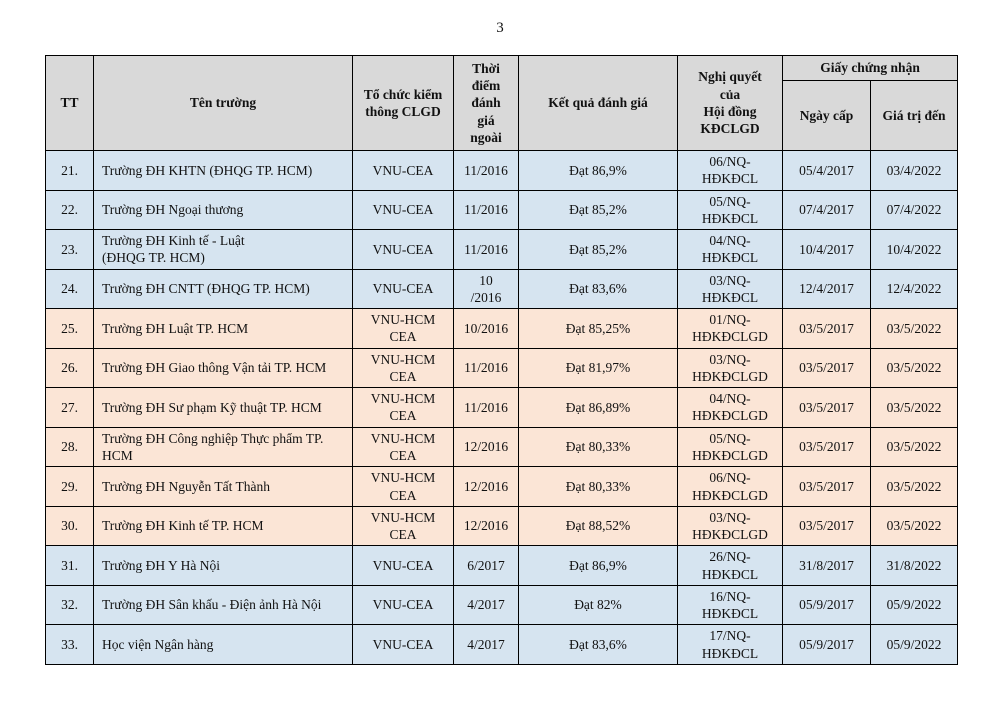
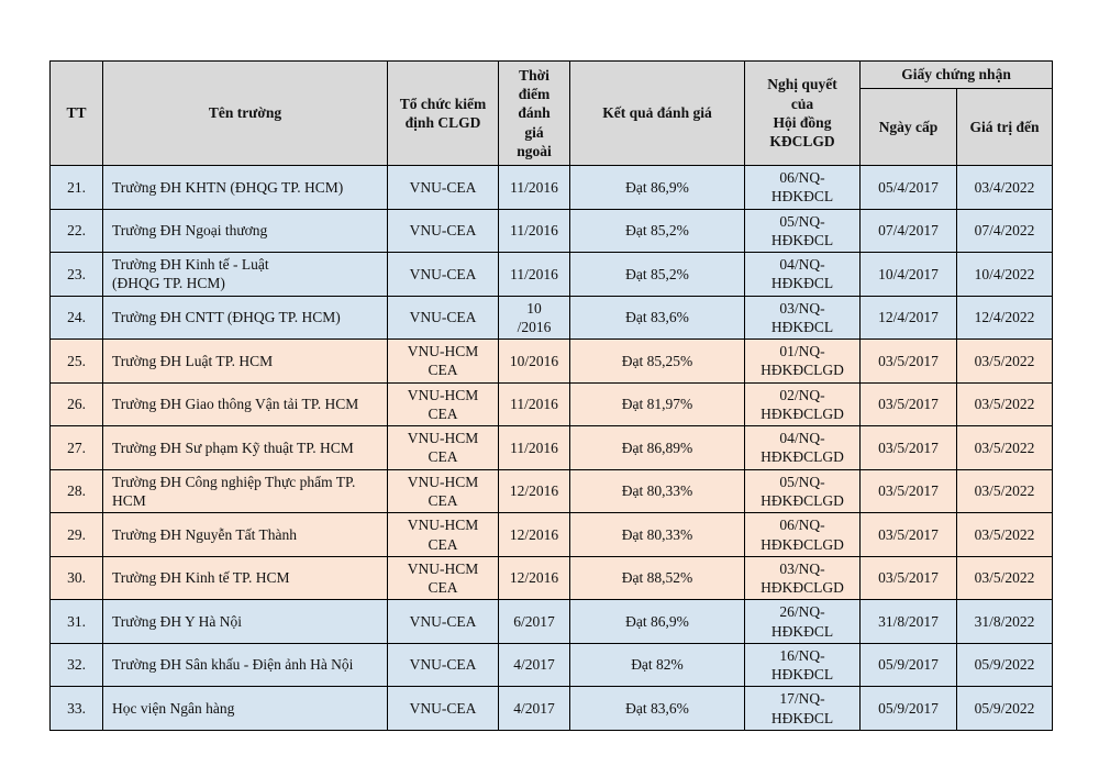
- 3
- TT	Tên trường	Tổ chức kiểm thông CLGD	Thời điểm đánh giá ngoài	Kết quả đánh giá	Nghị quyết của Hội đồng KĐCLGD	Giấy chứng nhận
+ TT	Tên trường	Tổ chức kiểm định CLGD	Thời điểm đánh giá ngoài	Kết quả đánh giá	Nghị quyết của Hội đồng KĐCLGD	Giấy chứng nhận
  Ngày cấp	Giá trị đến
  21.	Trường ĐH KHTN (ĐHQG TP. HCM)	VNU-CEA	11/2016	Đạt 86,9%	06/NQ- HĐKĐCL	05/4/2017	03/4/2022
  22.	Trường ĐH Ngoại thương	VNU-CEA	11/2016	Đạt 85,2%	05/NQ- HĐKĐCL	07/4/2017	07/4/2022
  23.	Trường ĐH Kinh tế - Luật (ĐHQG TP. HCM)	VNU-CEA	11/2016	Đạt 85,2%	04/NQ- HĐKĐCL	10/4/2017	10/4/2022
  24.	Trường ĐH CNTT (ĐHQG TP. HCM)	VNU-CEA	10 /2016	Đạt 83,6%	03/NQ- HĐKĐCL	12/4/2017	12/4/2022
  25.	Trường ĐH Luật TP. HCM	VNU-HCM CEA	10/2016	Đạt 85,25%	01/NQ- HĐKĐCLGD	03/5/2017	03/5/2022
- 26.	Trường ĐH Giao thông Vận tải TP. HCM	VNU-HCM CEA	11/2016	Đạt 81,97%	03/NQ- HĐKĐCLGD	03/5/2017	03/5/2022
+ 26.	Trường ĐH Giao thông Vận tải TP. HCM	VNU-HCM CEA	11/2016	Đạt 81,97%	02/NQ- HĐKĐCLGD	03/5/2017	03/5/2022
  27.	Trường ĐH Sư phạm Kỹ thuật TP. HCM	VNU-HCM CEA	11/2016	Đạt 86,89%	04/NQ- HĐKĐCLGD	03/5/2017	03/5/2022
  28.	Trường ĐH Công nghiệp Thực phẩm TP. HCM	VNU-HCM CEA	12/2016	Đạt 80,33%	05/NQ- HĐKĐCLGD	03/5/2017	03/5/2022
  29.	Trường ĐH Nguyễn Tất Thành	VNU-HCM CEA	12/2016	Đạt 80,33%	06/NQ- HĐKĐCLGD	03/5/2017	03/5/2022
  30.	Trường ĐH Kinh tế TP. HCM	VNU-HCM CEA	12/2016	Đạt 88,52%	03/NQ- HĐKĐCLGD	03/5/2017	03/5/2022
  31.	Trường ĐH Y Hà Nội	VNU-CEA	6/2017	Đạt 86,9%	26/NQ- HĐKĐCL	31/8/2017	31/8/2022
  32.	Trường ĐH Sân khấu - Điện ảnh Hà Nội	VNU-CEA	4/2017	Đạt 82%	16/NQ- HĐKĐCL	05/9/2017	05/9/2022
  33.	Học viện Ngân hàng	VNU-CEA	4/2017	Đạt 83,6%	17/NQ- HĐKĐCL	05/9/2017	05/9/2022
